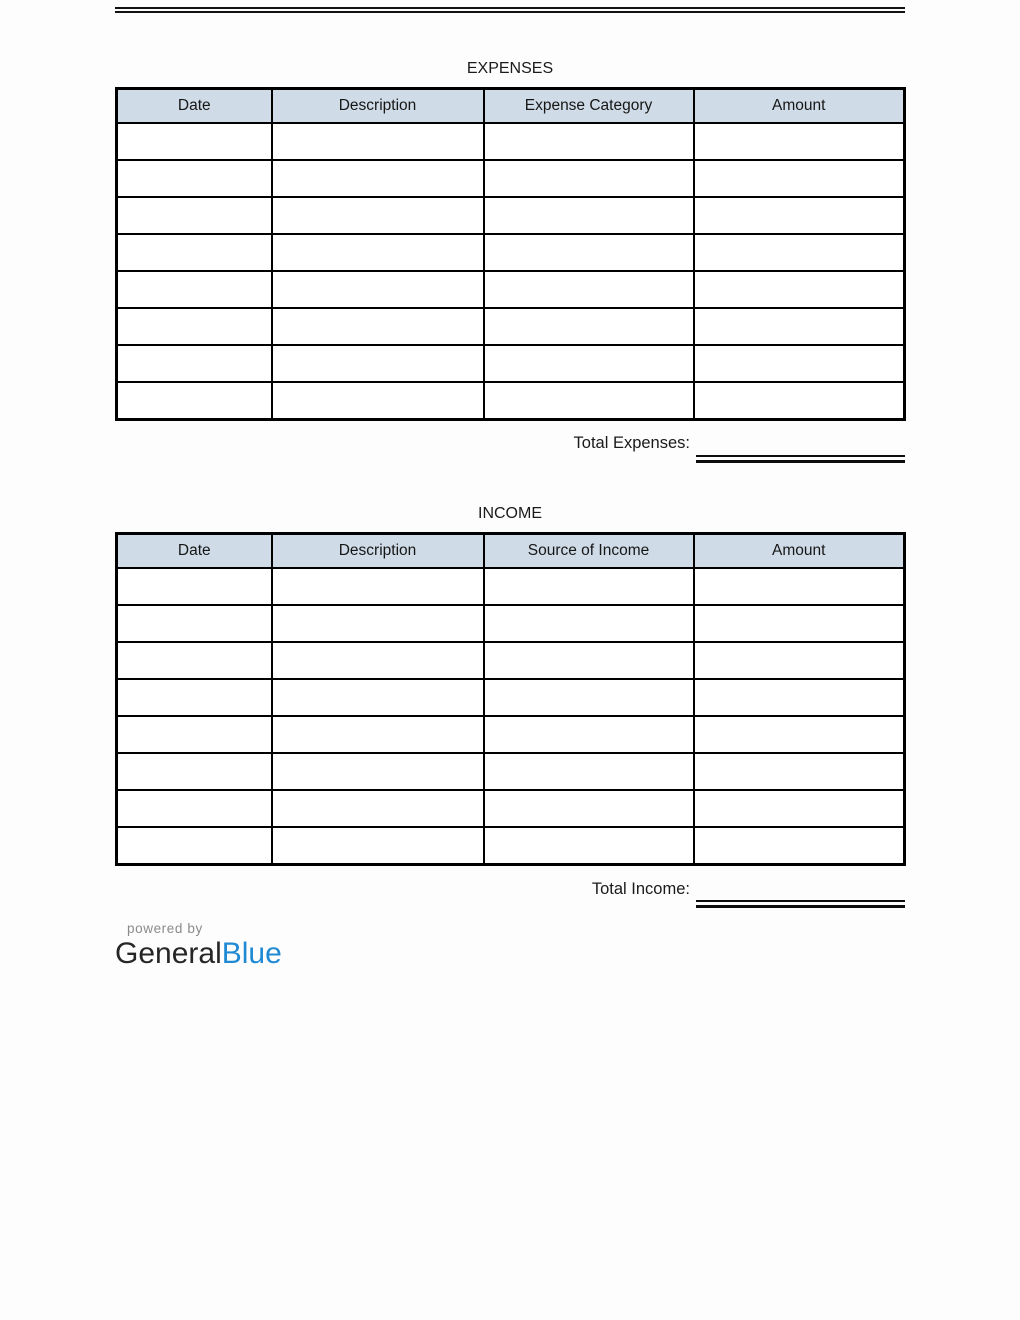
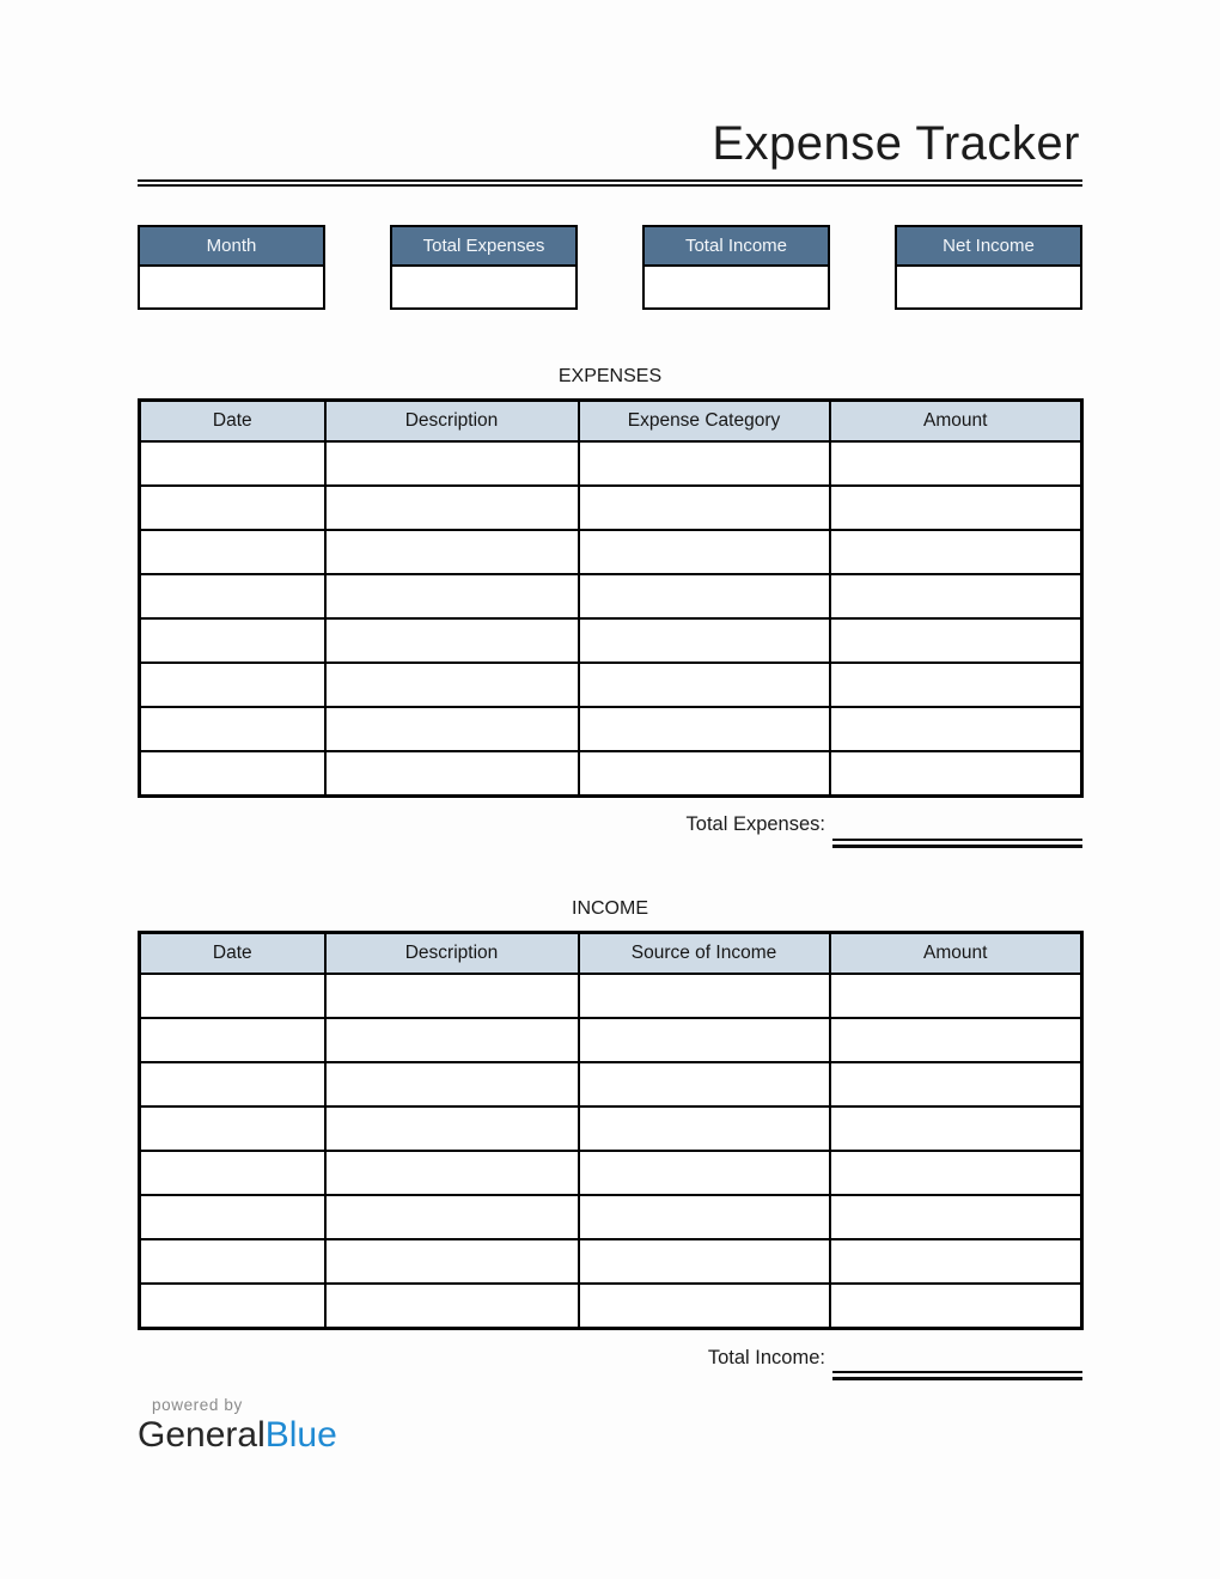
+ Expense Tracker
+ Month
+ Total Expenses
+ Total Income
+ Net Income
  EXPENSES
  Date	Description	Expense Category	Amount
  Total Expenses:
  INCOME
  Date	Description	Source of Income	Amount
  Total Income:
  powered by
  GeneralBlue
